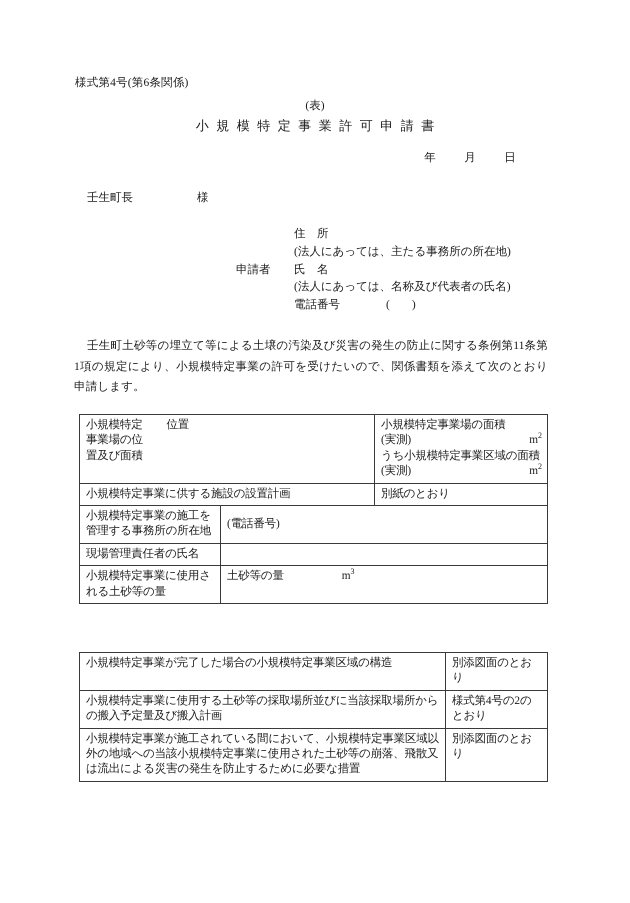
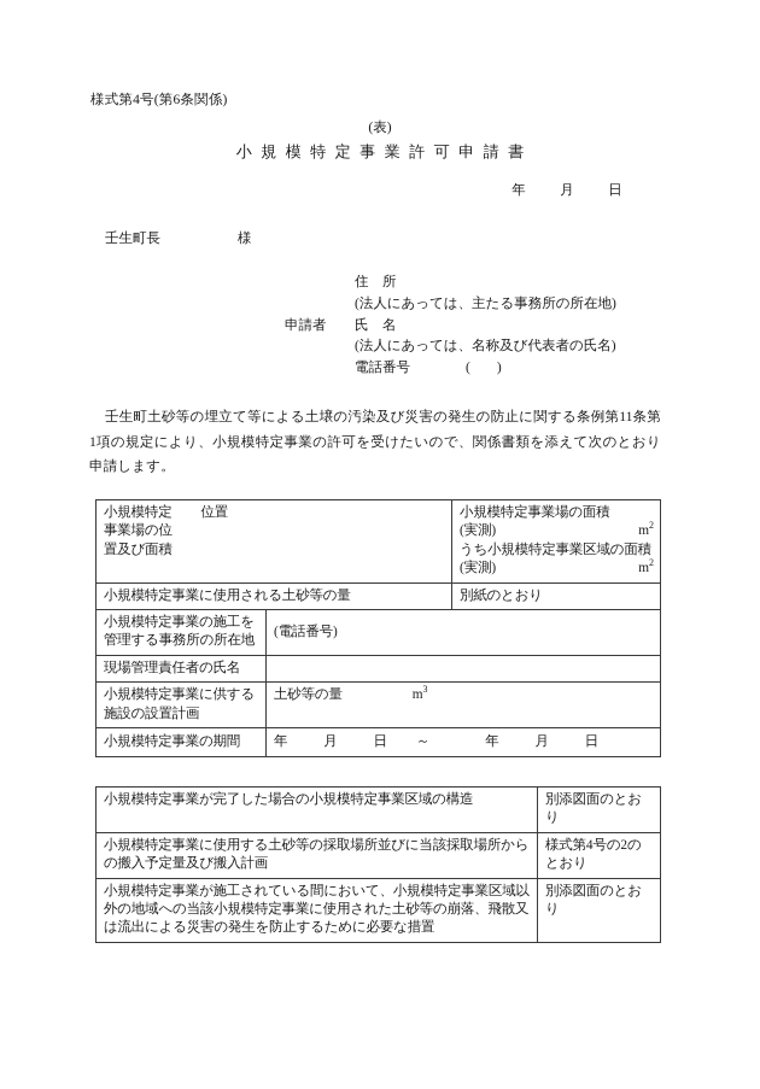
  様式第4号(第6条関係)
  (表)
  小規模特定事業許可申請書
  年 月 日
  壬生町長 様
  住 所
  (法人にあっては、主たる事務所の所在地)
  申請者
  氏 名
  (法人にあっては、名称及び代表者の氏名)
  電話番号 ()
  壬生町土砂等の埋立て等による土壌の汚染及び災害の発生の防止に関する条例第11条第1項の規定により、小規模特定事業の許可を受けたいので、関係書類を添えて次のとおり申請します。
  小規模特定 位置 事業場の位 置及び面積	小規模特定事業場の面積 m2 (実測) うち小規模特定事業区域の面積 m2 (実測)
- 小規模特定事業に供する施設の設置計画	別紙のとおり
+ 小規模特定事業に使用される土砂等の量	別紙のとおり
  小規模特定事業の施工を管理する事務所の所在地	(電話番号)
  現場管理責任者の氏名
- 小規模特定事業に使用される土砂等の量	土砂等の量 m3
+ 小規模特定事業に供する施設の設置計画	土砂等の量 m3
+ 小規模特定事業の期間	年 月 日 ～ 年 月 日
  小規模特定事業が完了した場合の小規模特定事業区域の構造	別添図面のとおり
  小規模特定事業に使用する土砂等の採取場所並びに当該採取場所からの搬入予定量及び搬入計画	様式第4号の2のとおり
  小規模特定事業が施工されている間において、小規模特定事業区域以外の地域への当該小規模特定事業に使用された土砂等の崩落、飛散又は流出による災害の発生を防止するために必要な措置	別添図面のとおり
